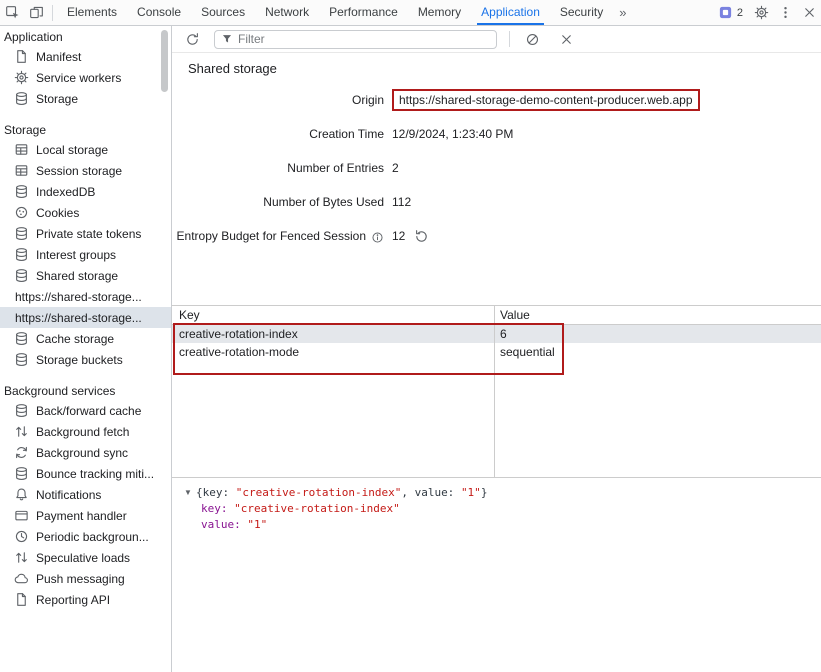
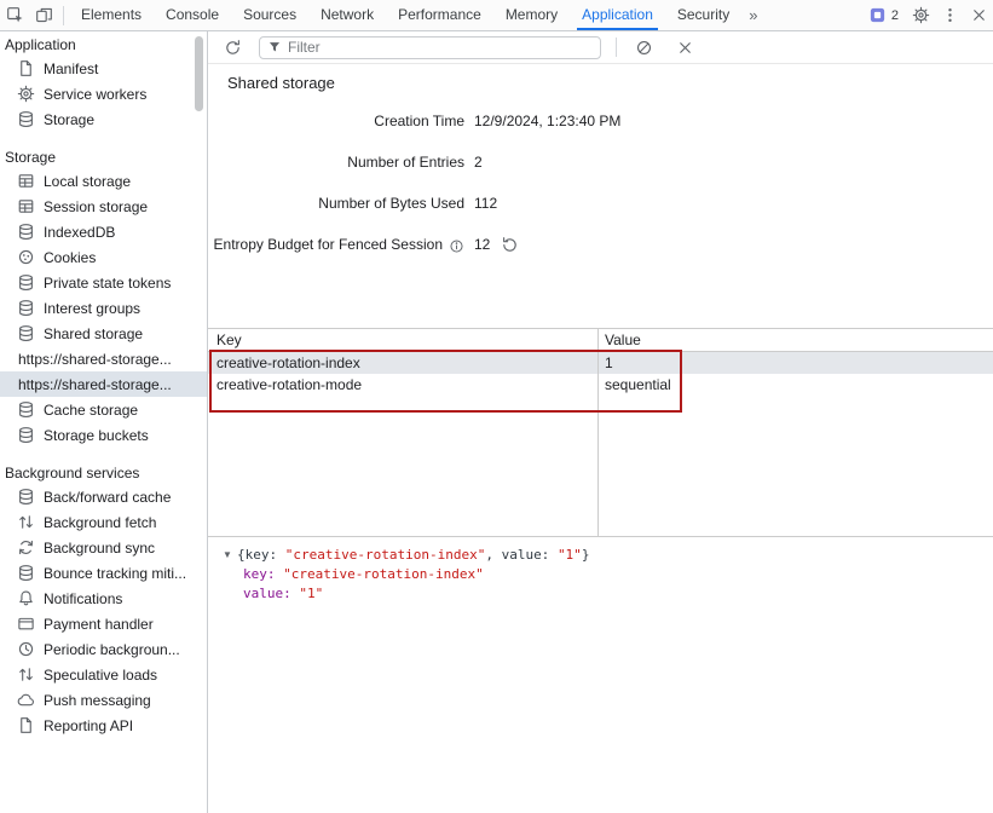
  Elements
  Console
  Sources
  Network
  Performance
  Memory
  Application
  Security
  »
  2
  Application
  Manifest
  Service workers
  Storage
  Storage
  Local storage
  Session storage
  IndexedDB
  Cookies
  Private state tokens
  Interest groups
  Shared storage
  https://shared-storage...
  https://shared-storage...
  Cache storage
  Storage buckets
  Background services
  Back/forward cache
  Background fetch
  Background sync
  Bounce tracking miti...
  Notifications
  Payment handler
  Periodic backgroun...
  Speculative loads
  Push messaging
  Reporting API
  Filter
  Shared storage
- Origin
- https://shared-storage-demo-content-producer.web.app
  Creation Time
  12/9/2024, 1:23:40 PM
  Number of Entries
  2
  Number of Bytes Used
  112
  Entropy Budget for Fenced Session
  12
  Key
  Value
  creative-rotation-index
- 6
+ 1
  creative-rotation-mode
  sequential
  ▼ {key: "creative-rotation-index", value: "1"}
  key: "creative-rotation-index"
  value: "1"
